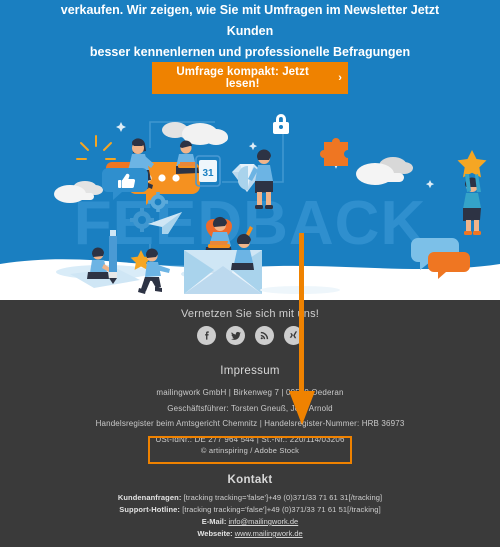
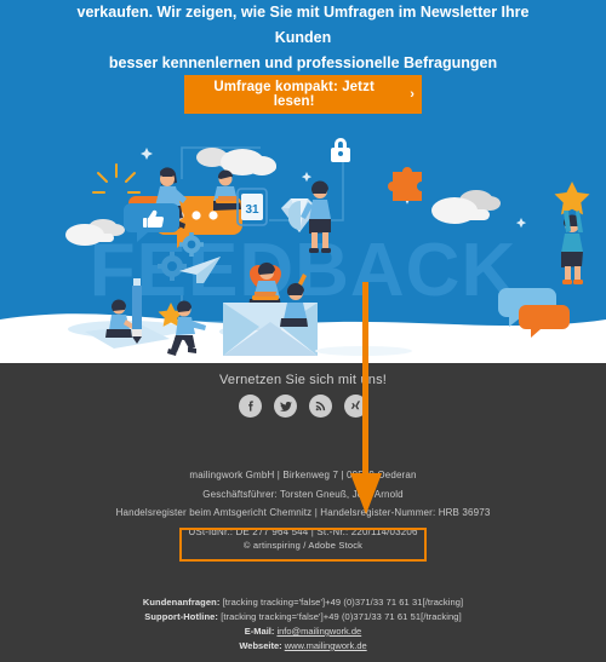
- verkaufen. Wir zeigen, wie Sie mit Umfragen im Newsletter Jetzt Kunden
+ verkaufen. Wir zeigen, wie Sie mit Umfragen im Newsletter Ihre Kunden
  besser kennenlernen und professionelle Befragungen
  Umfrage kompakt: Jetzt lesen!
  ›
  FEBACK
  31
  Vernetzen Sie sich mitns!
- Impressum
  mailingwork GmbH | Birkenweg 7 | 0 Oederan
  Geschäftsführer: Torsten Gneuß, J Arnold
  Handelsregister beim Amtsgericht Chemnitz | Handelsregister-Nummer: HRB 36973
  USt-IdNr.: DE 277 964 544 | St.-Nr.: 220/114/03206
  © artinspiring / Adobe Stock
- Kontakt
  Kundenanfragen: [tracking tracking='false']+49 (0)371/33 71 61 31[/tracking]
  Support-Hotline: [tracking tracking='false']+49 (0)371/33 71 61 51[/tracking]
  E-Mail: info@mailingwork.de
  Webseite: www.mailingwork.de
